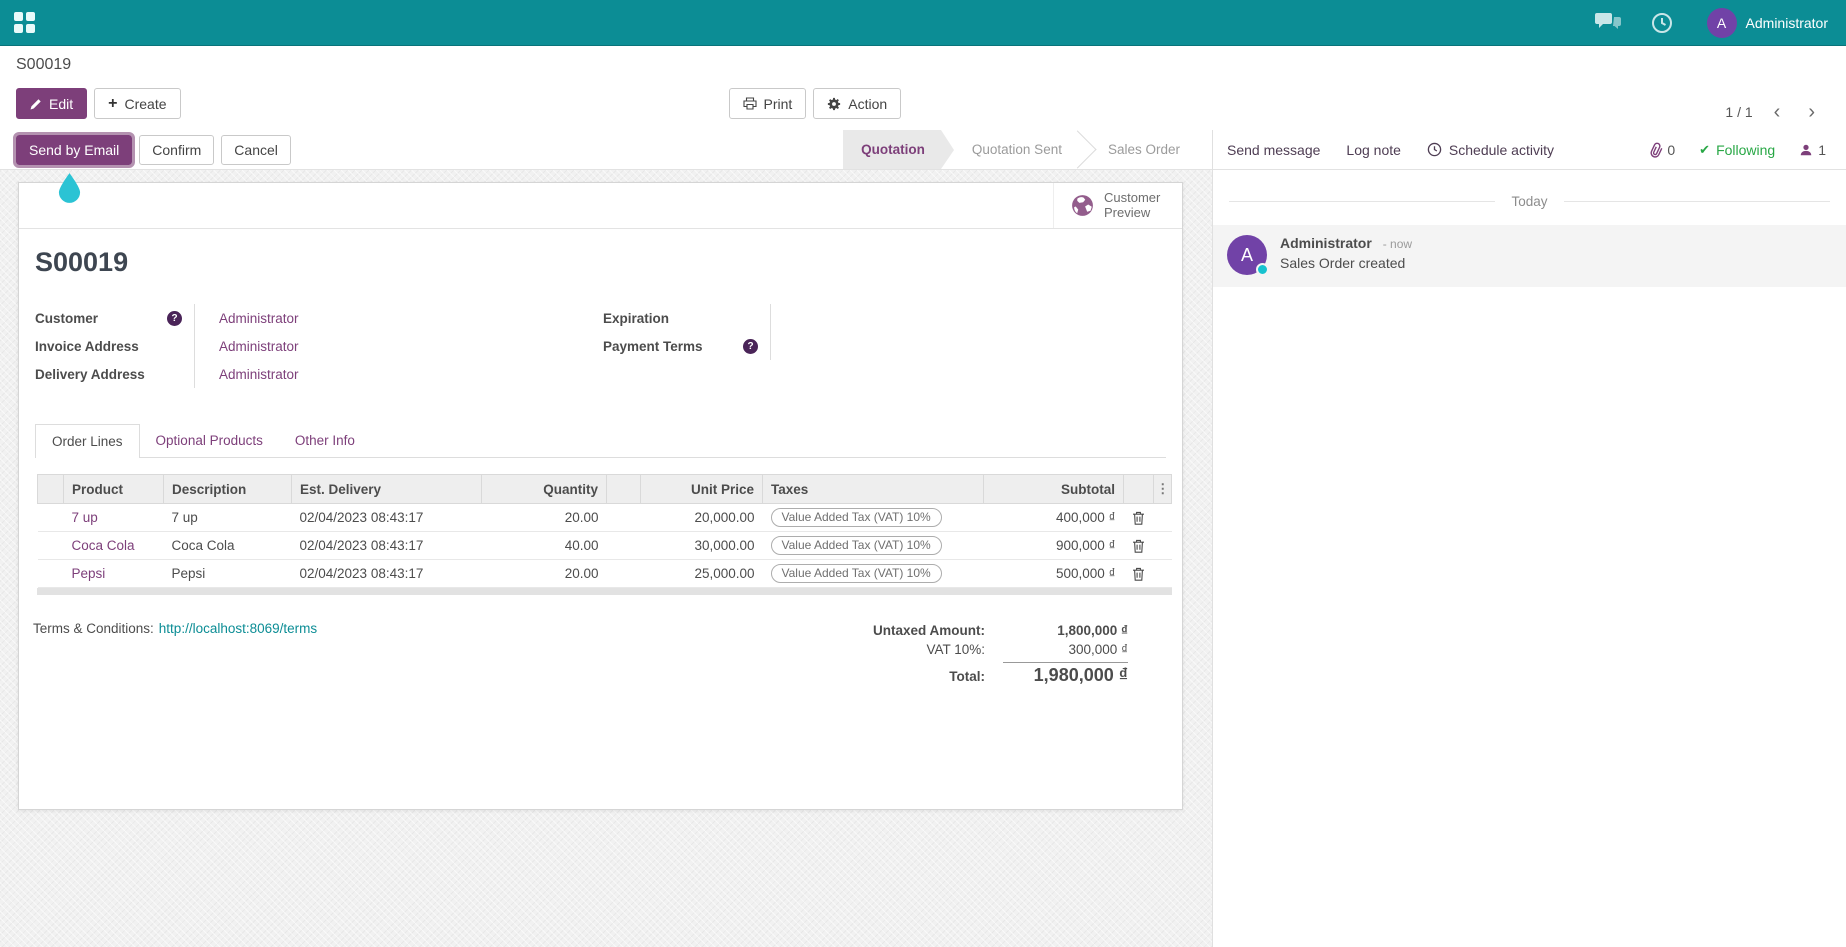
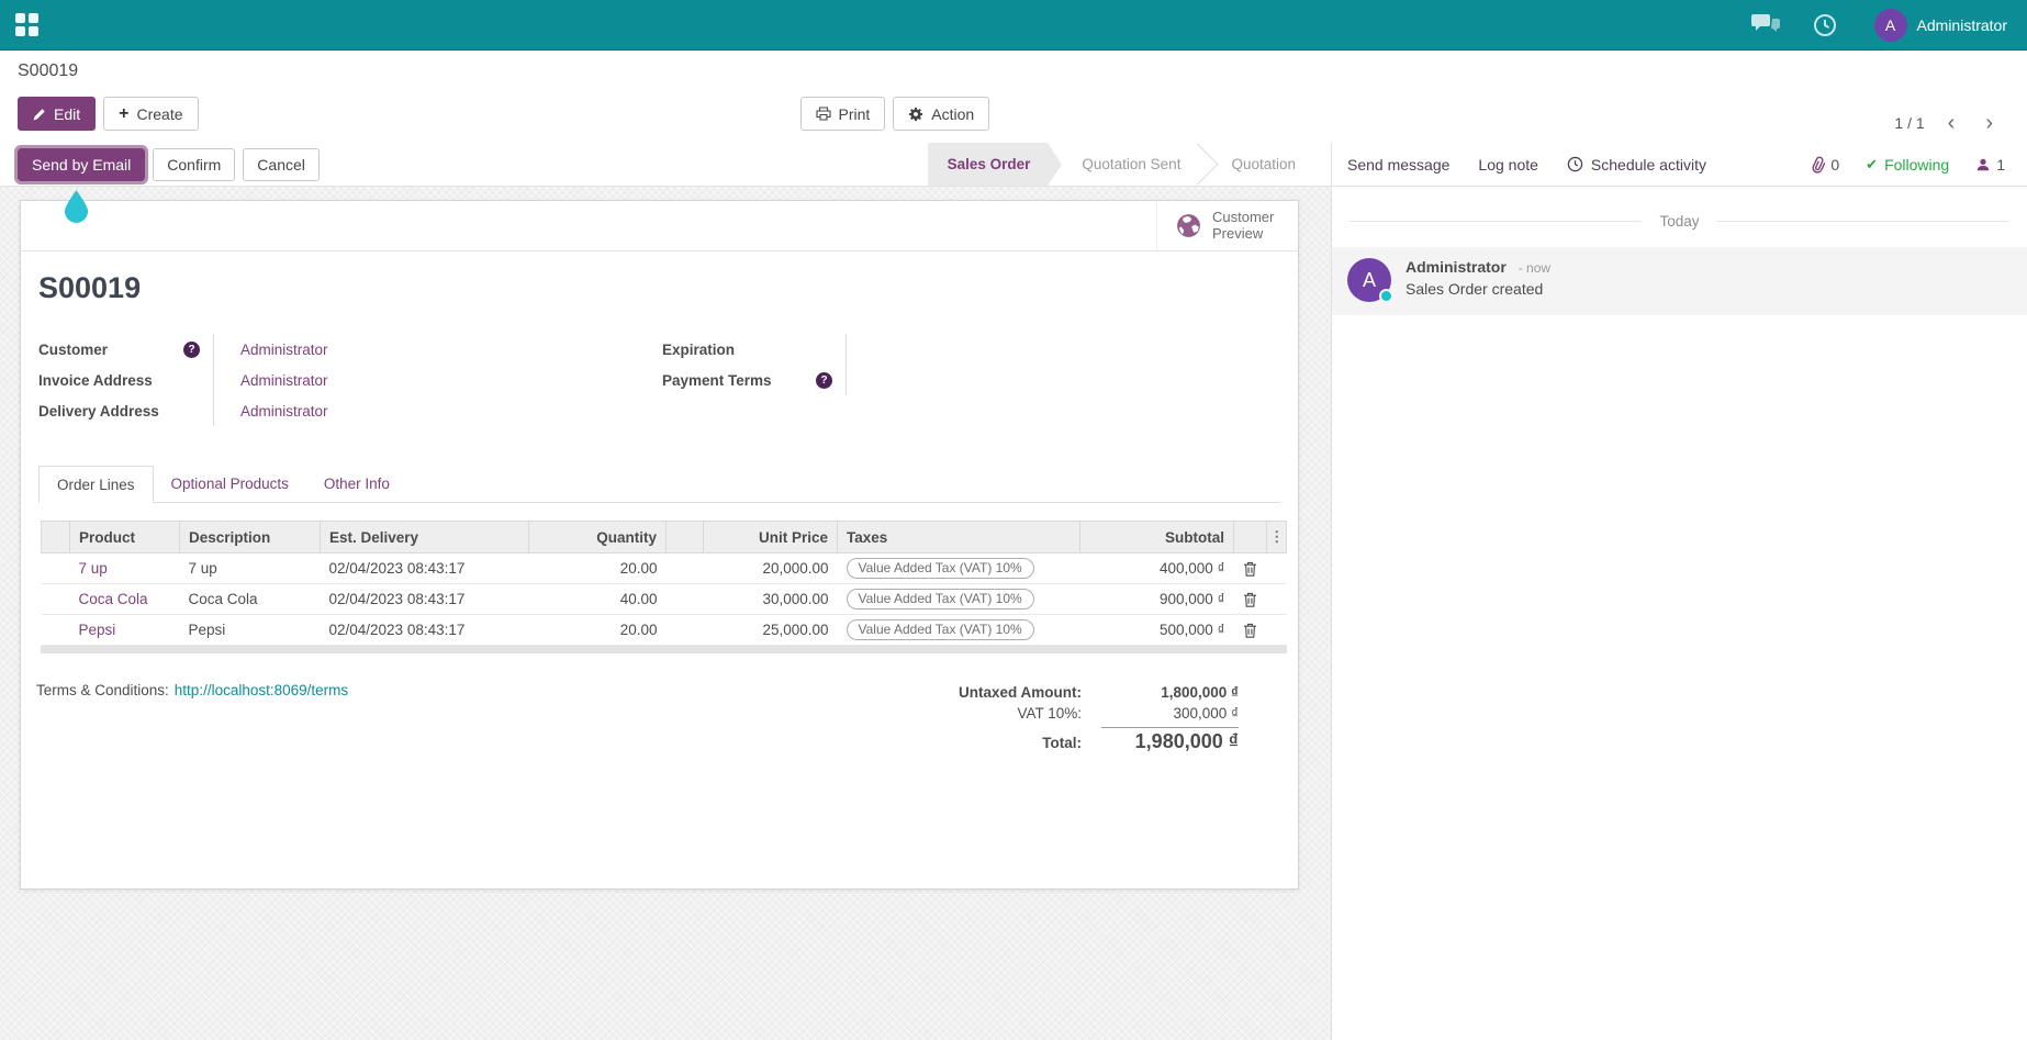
  A
  Administrator
  S00019
  Edit
  +
  Create
  Print
  Action
  1 / 1
  ‹
  ›
  Send by Email
  Confirm
  Cancel
- Quotation
+ Sales Order
  Quotation Sent
- Sales Order
+ Quotation
  Customer Preview
  S00019
  Customer
  ?
  Administrator
  Invoice Address
  Administrator
  Delivery Address
  Administrator
  Expiration
  Payment Terms
  ?
  Order Lines
  Optional Products
  Other Info
  	Product	Description	Est. Delivery	Quantity		Unit Price	Taxes	Subtotal		⋮
  	7 up	7 up	02/04/2023 08:43:17	20.00		20,000.00	Value Added Tax (VAT) 10%	400,000 ₫
  	Coca Cola	Coca Cola	02/04/2023 08:43:17	40.00		30,000.00	Value Added Tax (VAT) 10%	900,000 ₫
  	Pepsi	Pepsi	02/04/2023 08:43:17	20.00		25,000.00	Value Added Tax (VAT) 10%	500,000 ₫
  Terms & Conditions: http://localhost:8069/terms
  Untaxed Amount:
  1,800,000 ₫
  VAT 10%:
  300,000 ₫
  Total:
  1,980,000 ₫
  Send message
  Log note
  Schedule activity
  0
  ✔
  Following
  1
  Today
  A
  Administrator - now
  Sales Order created
